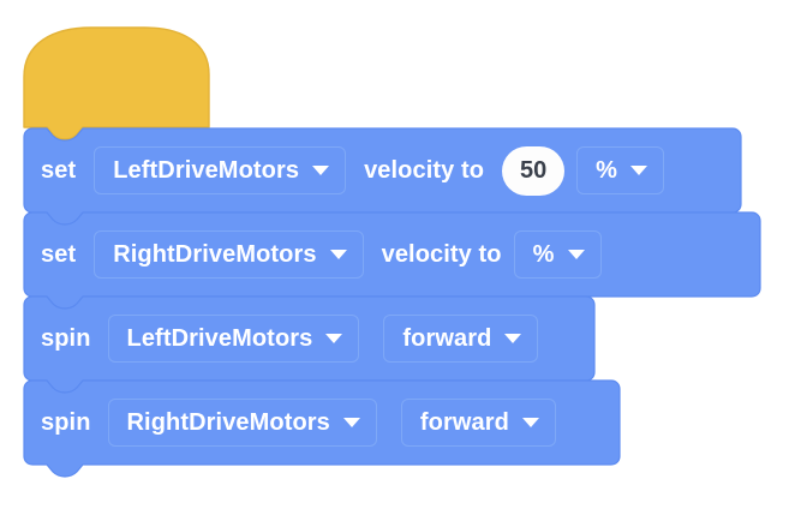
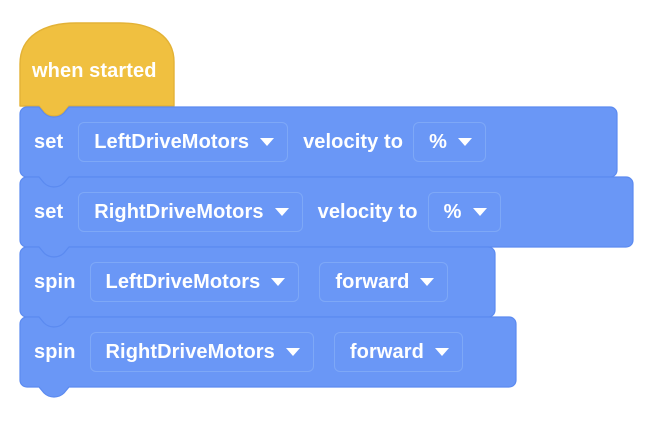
+ when started
  set
  LeftDriveMotors
  velocity to
- 50
  %
  set
  RightDriveMotors
  velocity to
  %
  spin
  LeftDriveMotors
  forward
  spin
  RightDriveMotors
  forward
